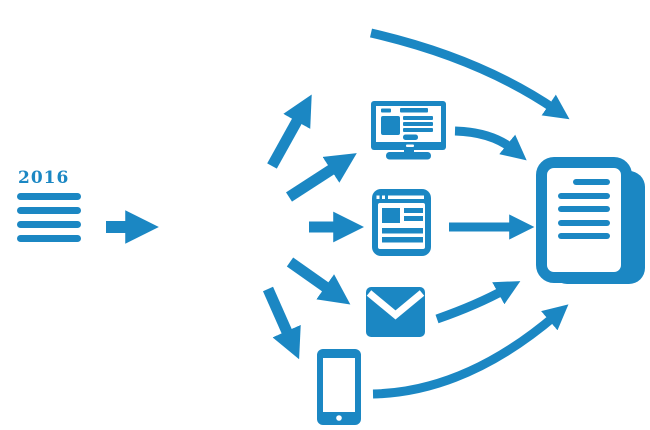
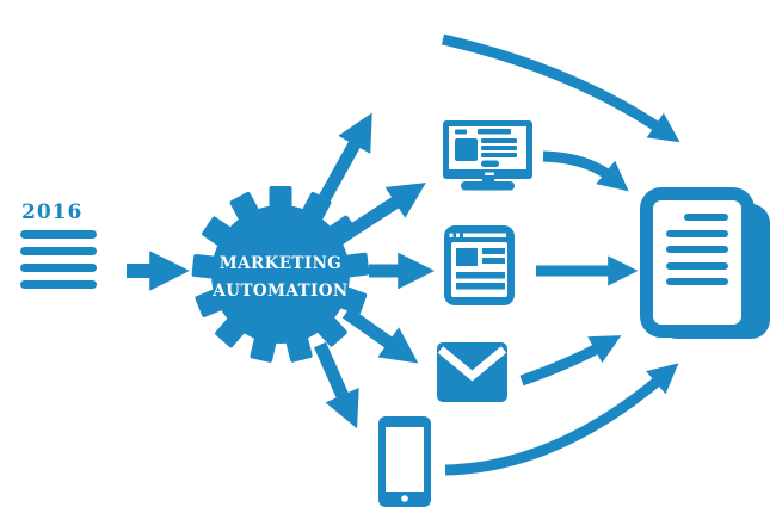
  2016
+ MARKETING
+ AUTOMATION
